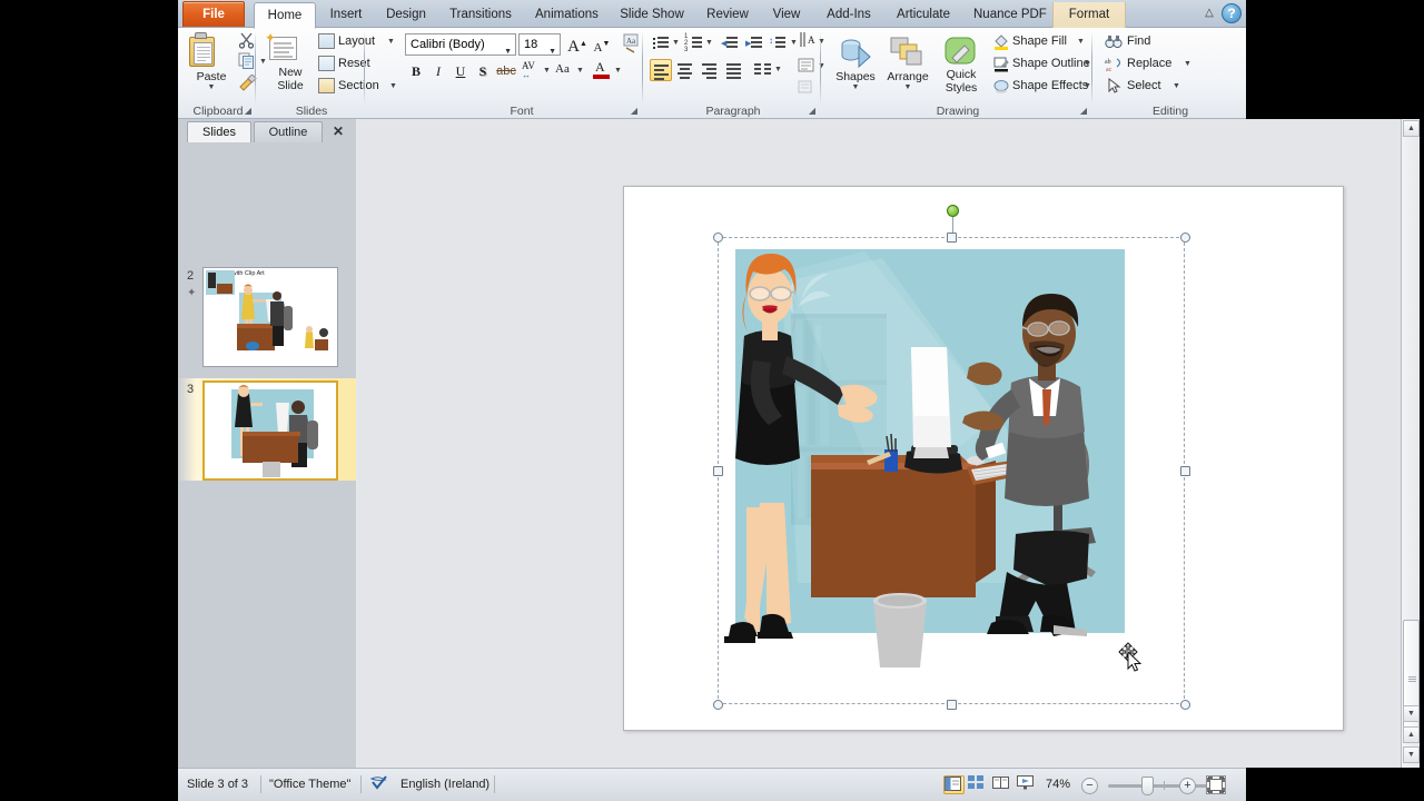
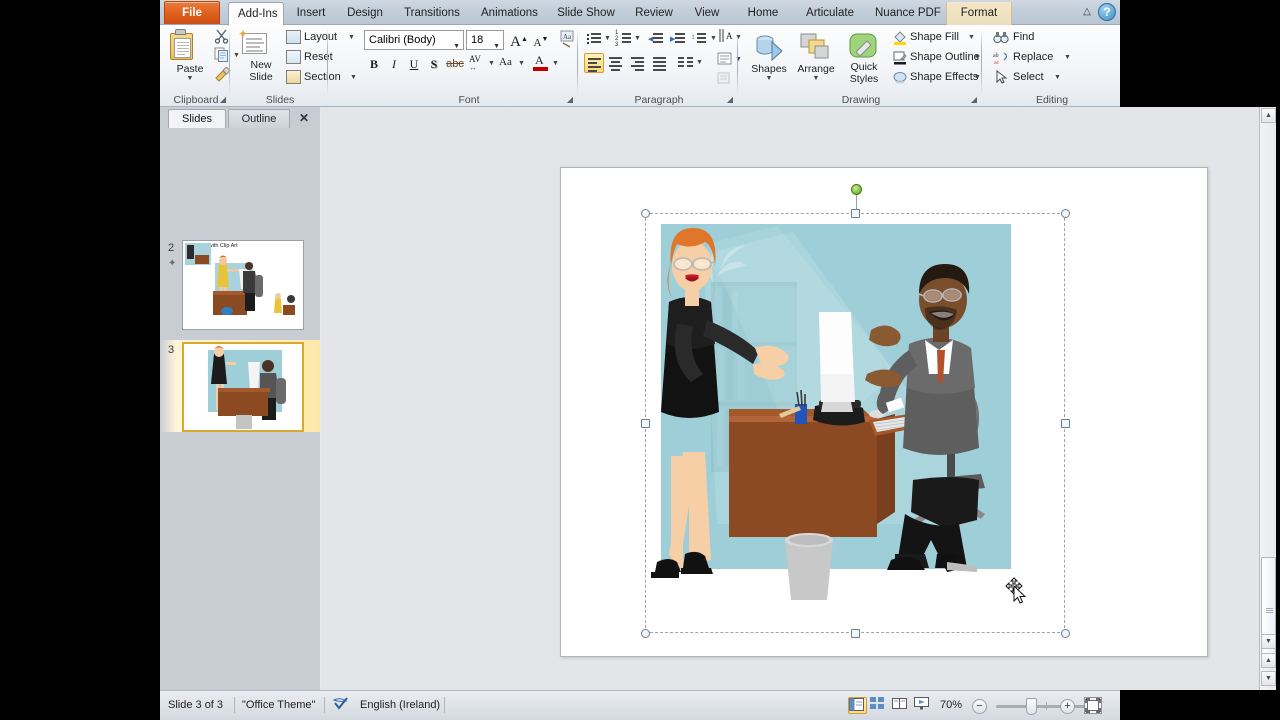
  File
- Home
+ Add-Ins
  Insert
  Design
  Transitions
  Animations
  Slide Show
  Review
  View
- Add-Ins
+ Home
  Articulate
  Nuance PDF
  Format
  △
  ?
  Paste
  Clipboard
  ◢
  ✦
  New
  Slide
  Layout
  Rest
  Secton
  Slides
  Calibri (Body)
  18
  Aa
  B
  I
  U
  S
  abc
  AV
  ↔
  Aa
  A
  Font
  ◢
  ↕
  A
  Paragraph
  ◢
  Shapes
  Arrange
  Quick
  Styles
  Shape Fill
  Shape Outline
  Shape Effects
  Drawing
  ◢
  Find
  Replace
  Select
  Editing
  Slides
  Outline
  ✕
  2
  ✦
  3
  Slide 3 of 3
  "Office Theme"
  English (Ireland)
- 74%
+ 70%
  −
  +
